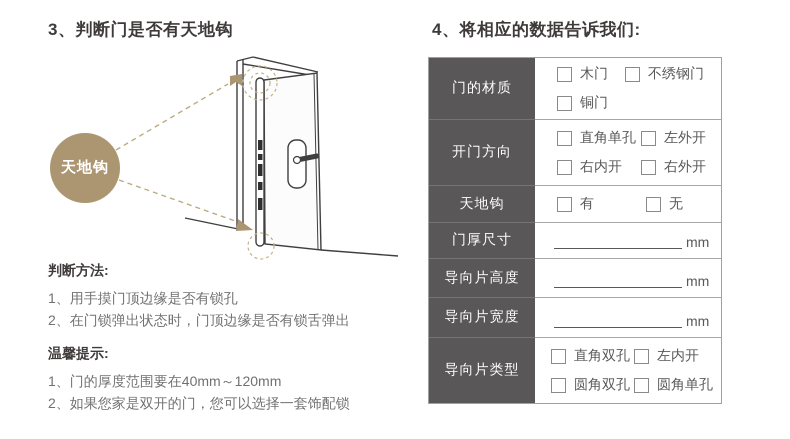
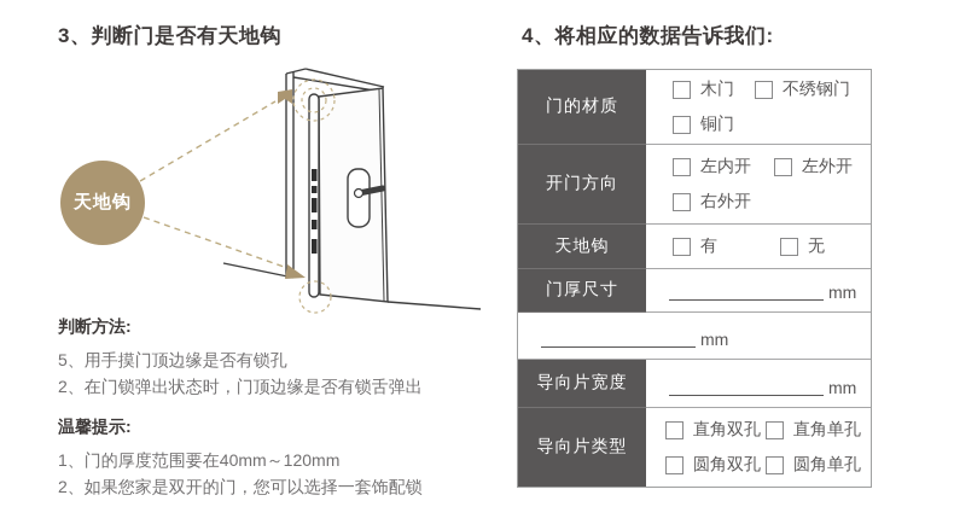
  3、判断门是否有天地钩
  天地钩
  判断方法:
- 1、用手摸门顶边缘是否有锁孔
+ 5、用手摸门顶边缘是否有锁孔
  2、在门锁弹出状态时，门顶边缘是否有锁舌弹出
  温馨提示:
  1、门的厚度范围要在40mm～120mm
  2、如果您家是双开的门，您可以选择一套饰配锁
  4、将相应的数据告诉我们:
  门的材质
  木门
  不绣钢门
  铜门
  开门方向
- 直角单孔
+ 左内开
  左外开
- 右内开
  右外开
  天地钩
  有
  无
  门厚尺寸
  mm
- 导向片高度
  mm
  导向片宽度
  mm
  导向片类型
  直角双孔
- 左内开
+ 直角单孔
  圆角双孔
  圆角单孔
